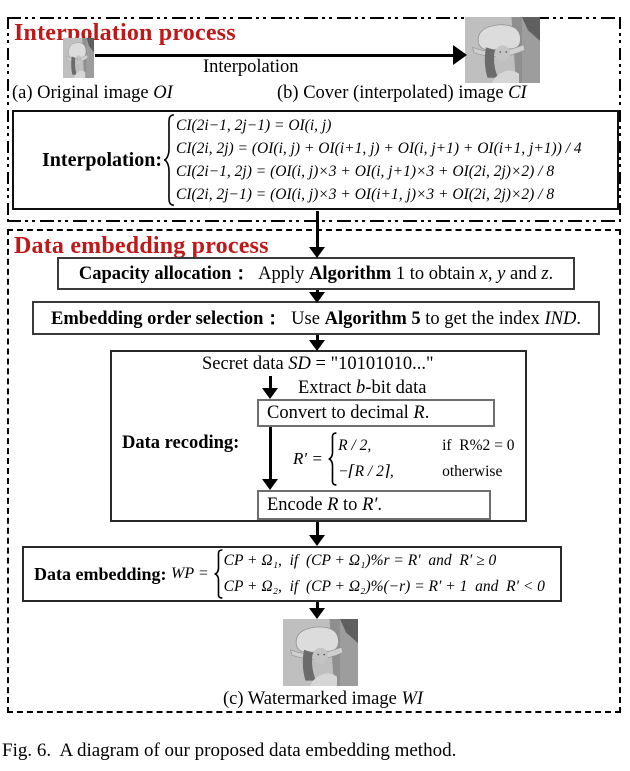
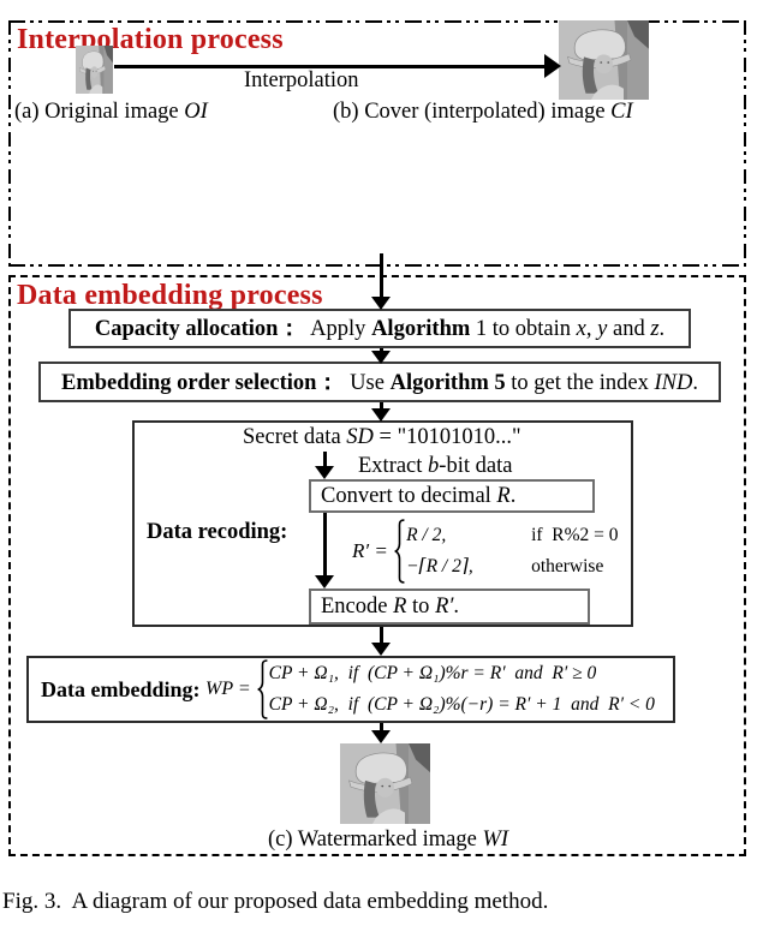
  Interpolation process
  Interpolation
  (a) Original image OI
  (b) Cover (interpolated) image CI
- Interpolation:
- CI(2i−1, 2j−1) = OI(i, j)
- CI(2i, 2j) = (OI(i, j) + OI(i+1, j) + OI(i, j+1) + OI(i+1, j+1)) / 4
- CI(2i−1, 2j) = (OI(i, j)×3 + OI(i, j+1)×3 + OI(2i, 2j)×2) / 8
- CI(2i, 2j−1) = (OI(i, j)×3 + OI(i+1, j)×3 + OI(2i, 2j)×2) / 8
  Data embedding process
  Capacity allocation： Apply Algorithm 1 to obtain x, y and z.
  Embedding order selection： Use Algorithm 5 to get the index IND.
  Secret data SD = "10101010..."
  Extract b-bit data
  Convert to decimal R.
  Data recoding:
  R′ =
  R / 2,
  if R%2 = 0
  −⌈R / 2⌉,
  otherwise
  Encode R to R′.
  Data embedding:
  WP =
  CP + Ω₁, if (CP + Ω₁)%r = R′ and R′ ≥ 0
  CP + Ω₂, if (CP + Ω₂)%(−r) = R′ + 1 and R′ < 0
  (c) Watermarked image WI
- Fig. 6. A diagram of our proposed data embedding method.
+ Fig. 3. A diagram of our proposed data embedding method.
